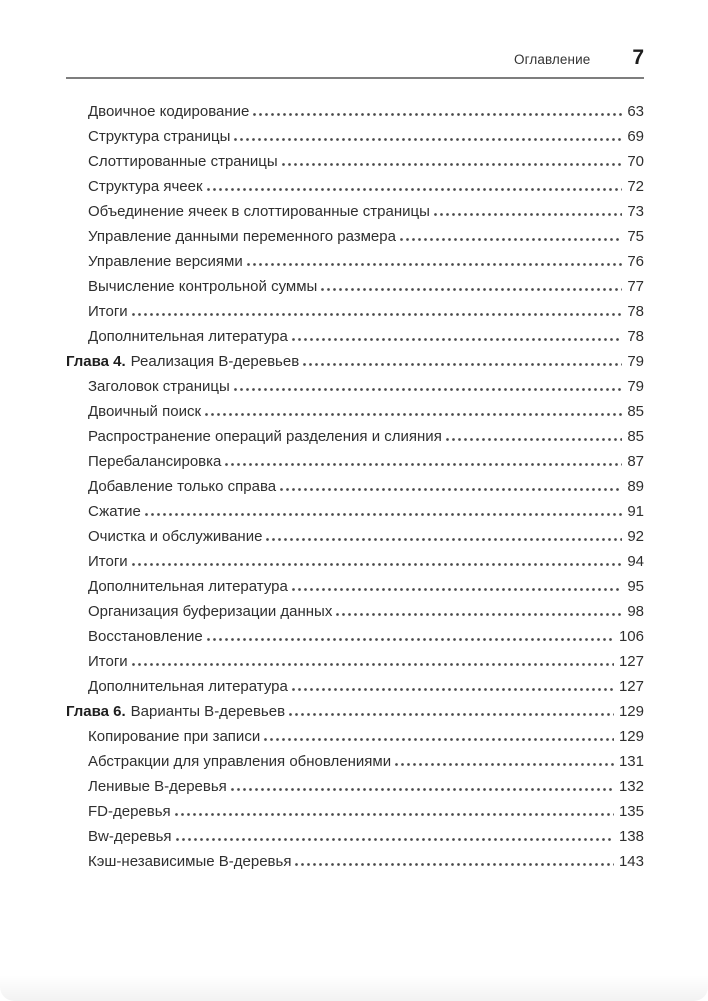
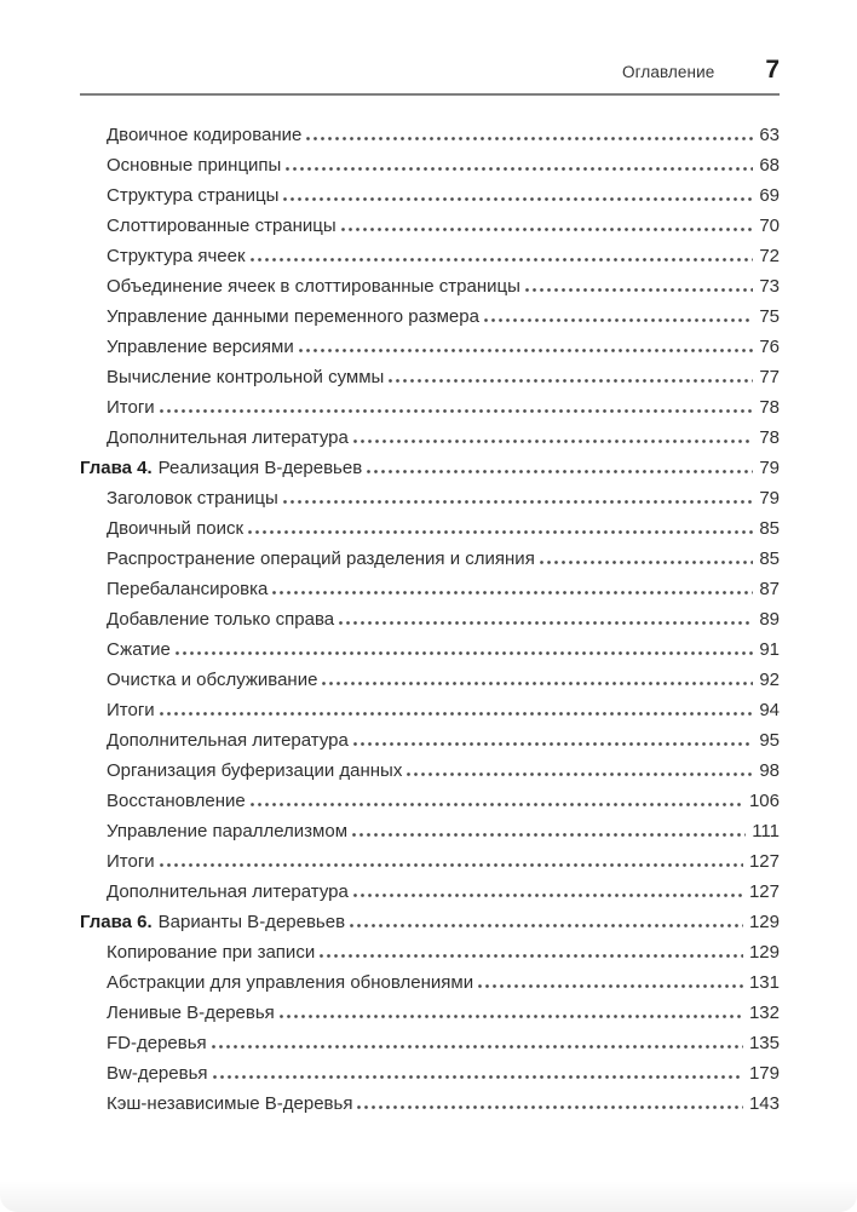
  Оглавление
  7
  Двоичное кодирование
  63
+ Основные принципы
+ 68
  Структура страницы
  69
  Слоттированные страницы
  70
  Структура ячеек
  72
  Объединение ячеек в слоттированные страницы
  73
  Управление данными переменного размера
  75
  Управление версиями
  76
  Вычисление контрольной суммы
  77
  Итоги
  78
  Дополнительная литература
  78
  Глава 4.
  Реализация B-деревьев
  79
  Заголовок страницы
  79
  Двоичный поиск
  85
  Распространение операций разделения и слияния
  85
  Перебалансировка
  87
  Добавление только справа
  89
  Сжатие
  91
  Очистка и обслуживание
  92
  Итоги
  94
  Дополнительная литература
  95
  Организация буферизации данных
  98
  Восстановление
  106
+ Управление параллелизмом
+ 111
  Итоги
  127
  Дополнительная литература
  127
  Глава 6.
  Варианты B-деревьев
  129
  Копирование при записи
  129
  Абстракции для управления обновлениями
  131
  Ленивые B-деревья
  132
  FD-деревья
  135
  Bw-деревья
- 138
+ 179
  Кэш-независимые B-деревья
  143
